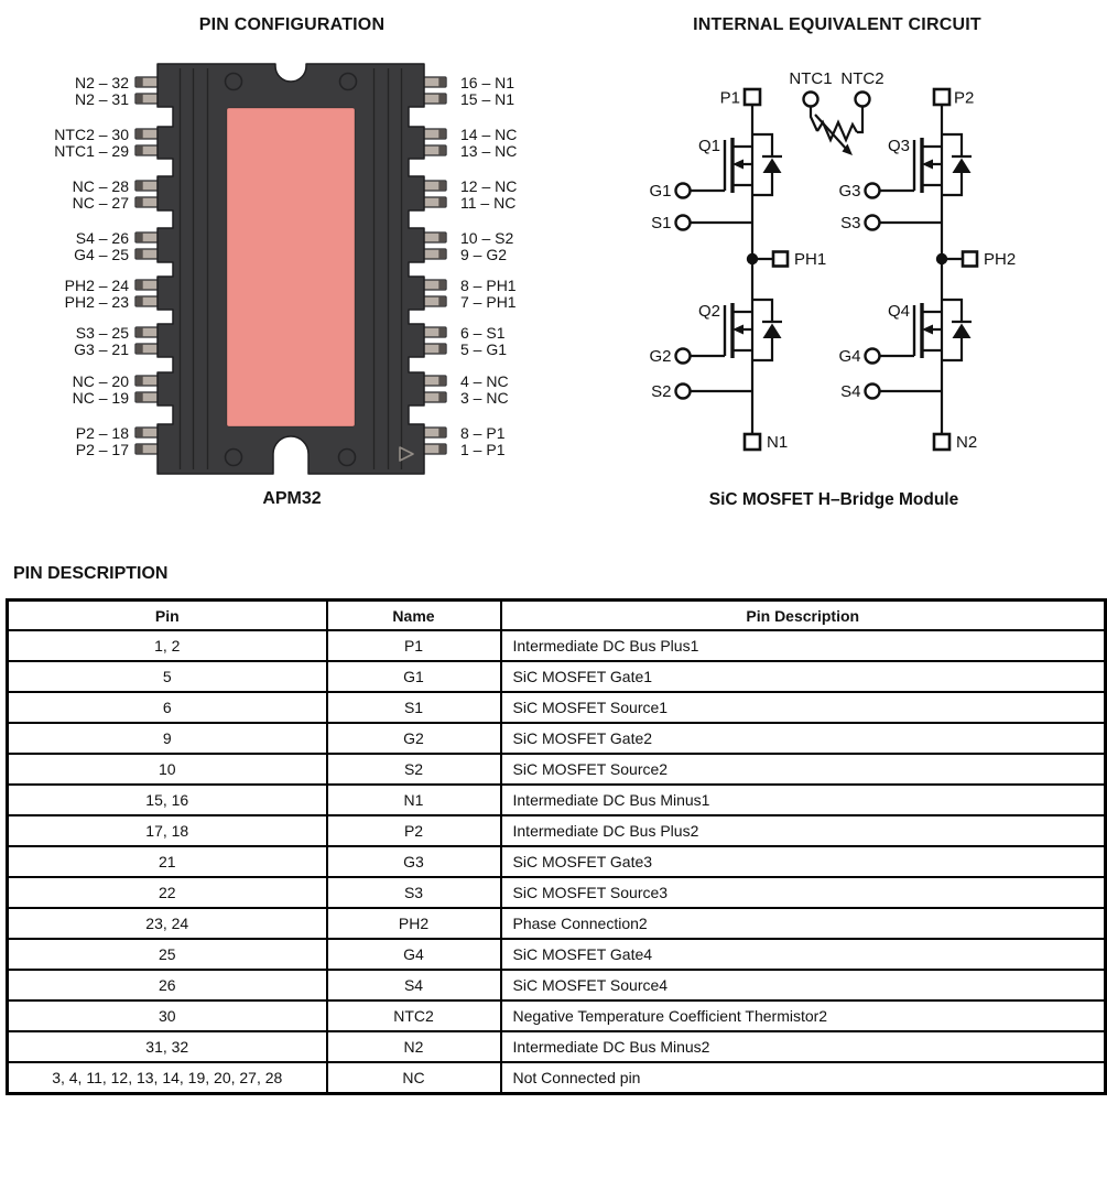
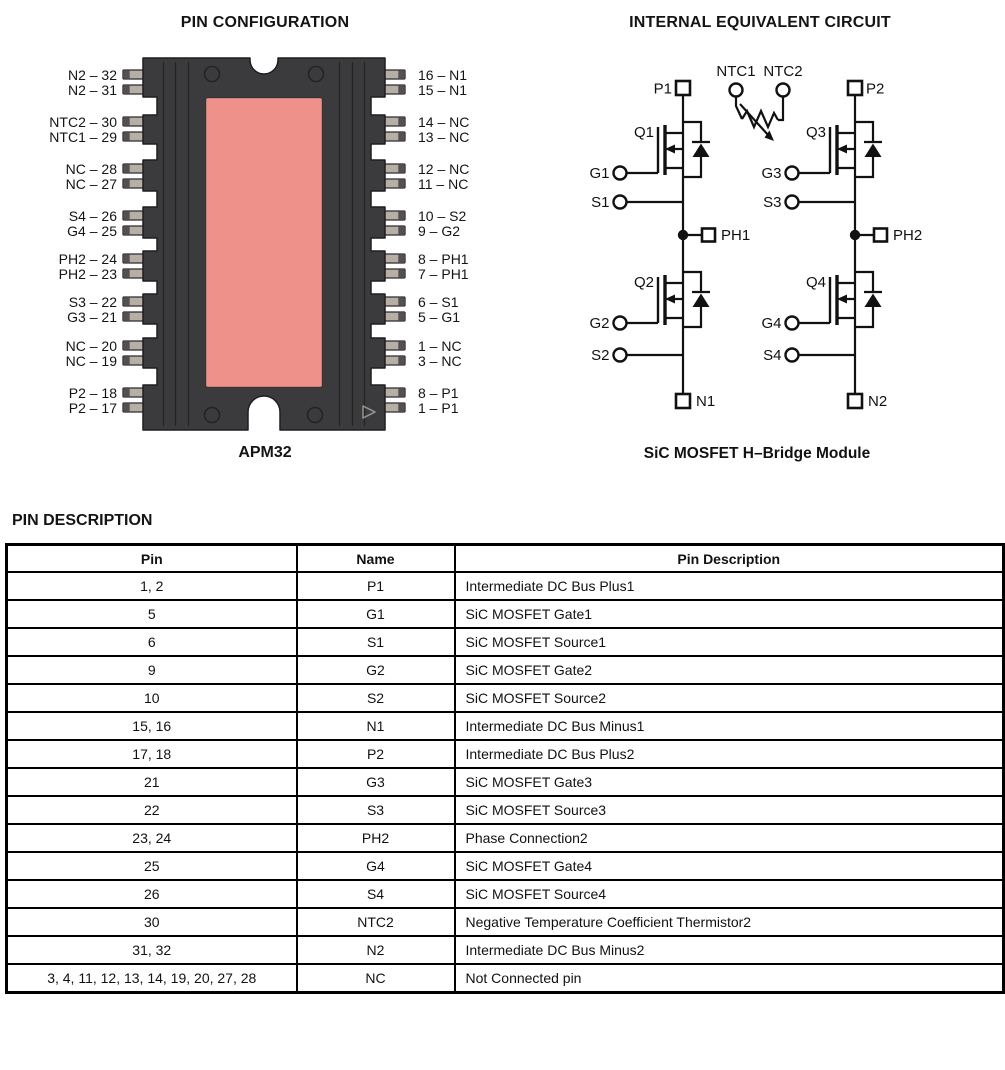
  PIN CONFIGURATION
  INTERNAL EQUIVALENT CIRCUIT
  N2 – 32
  N2 – 31
  NTC2 – 30
  NTC1 – 29
  NC – 28
  NC – 27
  S4 – 26
  G4 – 25
  PH2 – 24
  PH2 – 23
- S3 – 25
+ S3 – 22
  G3 – 21
  NC – 20
  NC – 19
  P2 – 18
  P2 – 17
  16 – N1
  15 – N1
  14 – NC
  13 – NC
  12 – NC
  11 – NC
  10 – S2
  9 – G2
  8 – PH1
  7 – PH1
  6 – S1
  5 – G1
- 4 – NC
+ 1 – NC
  3 – NC
  8 – P1
  1 – P1
  APM32
  P1
  P2
  NTC1
  NTC2
  Q1
  Q3
  G1
  G3
  S1
  S3
  PH1
  PH2
  Q2
  Q4
  G2
  G4
  S2
  S4
  N1
  N2
  SiC MOSFET H–Bridge Module
  PIN DESCRIPTION
  Pin	Name	Pin Description
  1, 2	P1	Intermediate DC Bus Plus1
  5	G1	SiC MOSFET Gate1
  6	S1	SiC MOSFET Source1
  9	G2	SiC MOSFET Gate2
  10	S2	SiC MOSFET Source2
  15, 16	N1	Intermediate DC Bus Minus1
  17, 18	P2	Intermediate DC Bus Plus2
  21	G3	SiC MOSFET Gate3
  22	S3	SiC MOSFET Source3
  23, 24	PH2	Phase Connection2
  25	G4	SiC MOSFET Gate4
  26	S4	SiC MOSFET Source4
  30	NTC2	Negative Temperature Coefficient Thermistor2
  31, 32	N2	Intermediate DC Bus Minus2
  3, 4, 11, 12, 13, 14, 19, 20, 27, 28	NC	Not Connected pin
